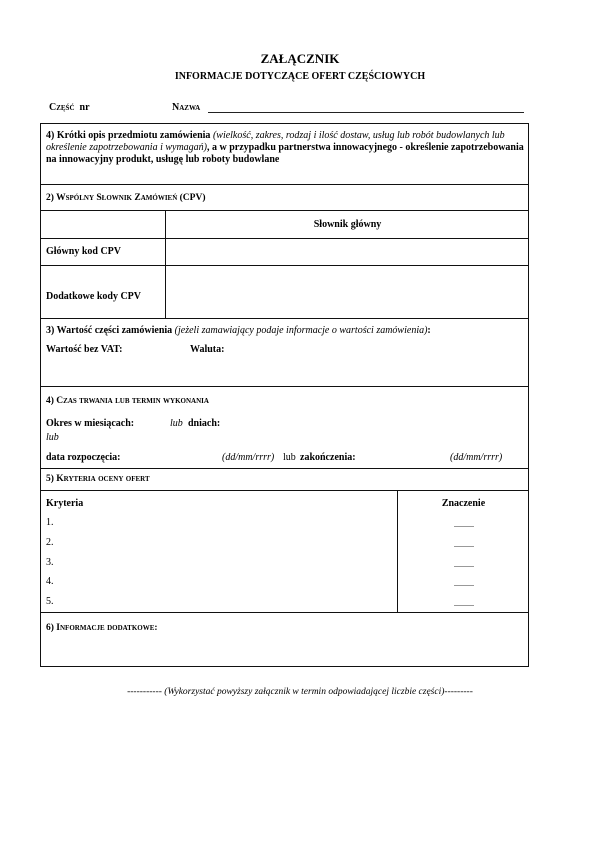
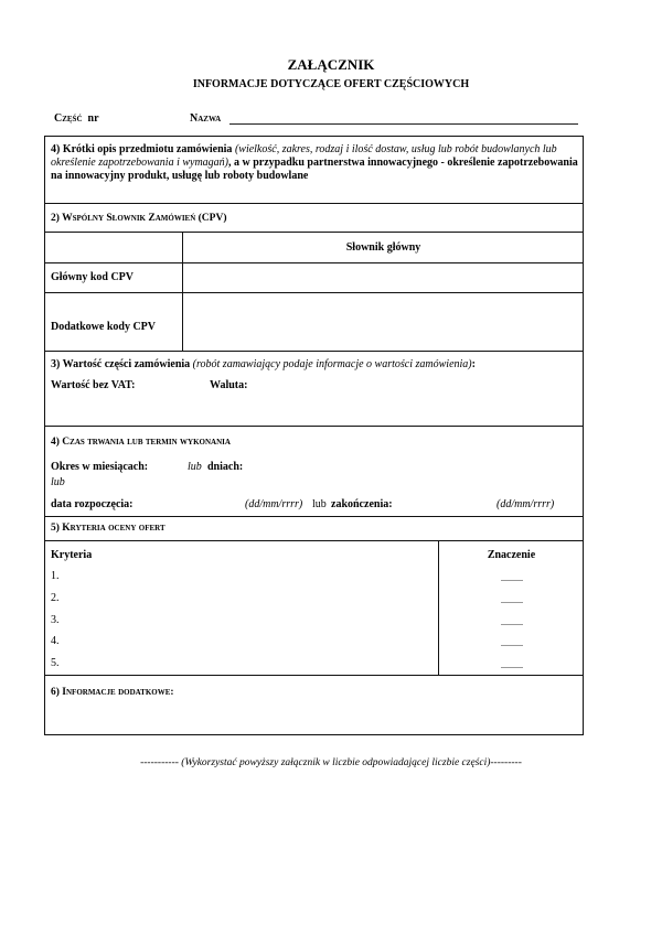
  ZAŁĄCZNIK
  INFORMACJE DOTYCZĄCE OFERT CZĘŚCIOWYCH
  Część nr
  Nazwa
  4) Krótki opis przedmiotu zamówienia (wielkość, zakres, rodzaj i ilość dostaw, usług lub robót budowlanych lub określenie zapotrzebowania i wymagań), a w przypadku partnerstwa innowacyjnego - określenie zapotrzebowania na innowacyjny produkt, usługę lub roboty budowlane
  2) Wspólny Słownik Zamówień (CPV)
  Słownik główny
  Główny kod CPV
  Dodatkowe kody CPV
- 3) Wartość części zamówienia (jeżeli zamawiający podaje informacje o wartości zamówienia):
+ 3) Wartość części zamówienia (robót zamawiający podaje informacje o wartości zamówienia):
  Wartość bez VAT:
  Waluta:
  4) Czas trwania lub termin wykonania
  Okres w miesiącach:
  lub
  dniach:
  lub
  data rozpoczęcia:
  (dd/mm/rrrr)
  lub
  zakończenia:
  (dd/mm/rrrr)
  5) Kryteria oceny ofert
  Kryteria
  Znaczenie
  1.
  2.
  3.
  4.
  5.
  6) Informacje dodatkowe:
- ----------- (Wykorzystać powyższy załącznik w termin odpowiadającej liczbie części)---------
+ ----------- (Wykorzystać powyższy załącznik w liczbie odpowiadającej liczbie części)---------
